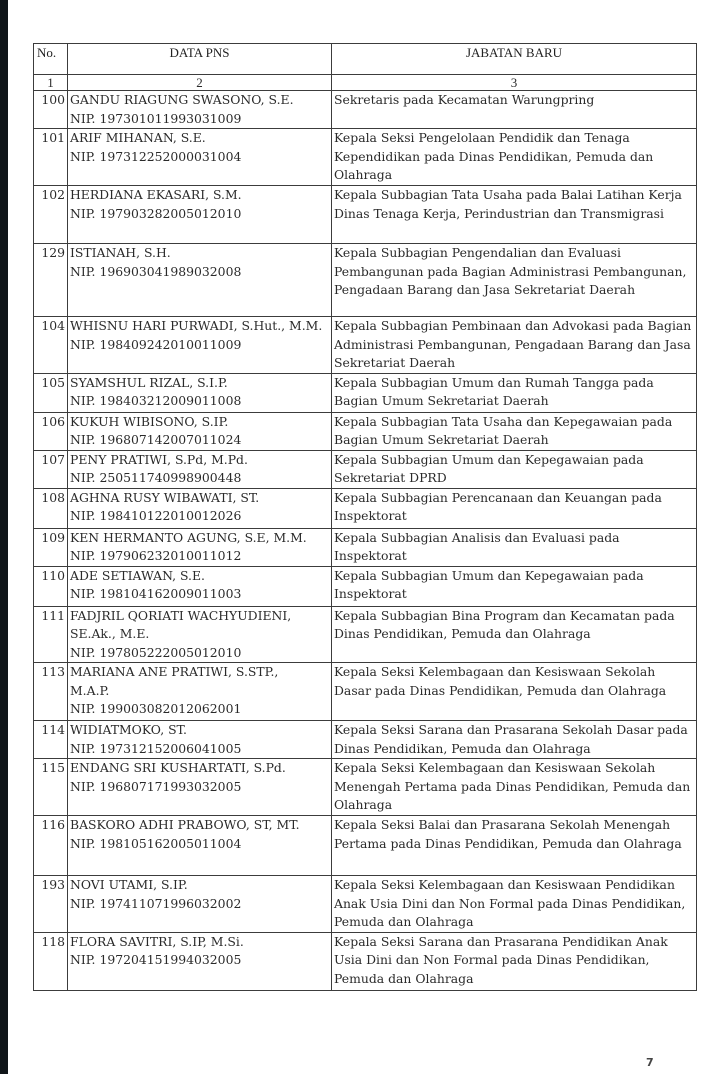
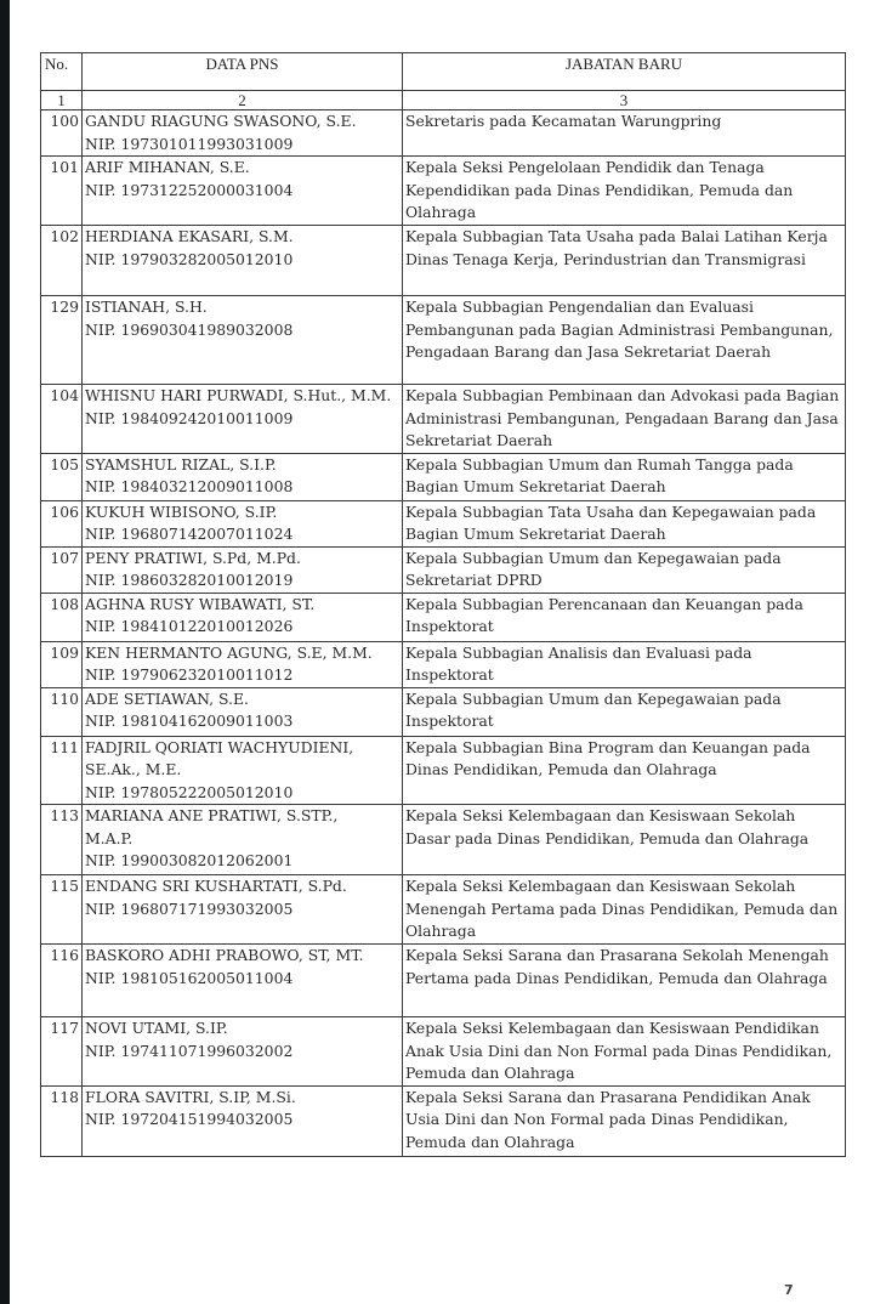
  No.	DATA PNS	JABATAN BARU
  1	2	3
  100	GANDU RIAGUNG SWASONO, S.E.NIP. 197301011993031009	Sekretaris pada Kecamatan Warungpring
  101	ARIF MIHANAN, S.E.NIP. 197312252000031004	Kepala Seksi Pengelolaan Pendidik dan Tenaga Kependidikan pada Dinas Pendidikan, Pemuda dan Olahraga
  102	HERDIANA EKASARI, S.M.NIP. 197903282005012010	Kepala Subbagian Tata Usaha pada Balai Latihan Kerja Dinas Tenaga Kerja, Perindustrian dan Transmigrasi
  129	ISTIANAH, S.H.NIP. 196903041989032008	Kepala Subbagian Pengendalian dan Evaluasi Pembangunan pada Bagian Administrasi Pembangunan, Pengadaan Barang dan Jasa Sekretariat Daerah
  104	WHISNU HARI PURWADI, S.Hut., M.M.NIP. 198409242010011009	Kepala Subbagian Pembinaan dan Advokasi pada Bagian Administrasi Pembangunan, Pengadaan Barang dan Jasa Sekretariat Daerah
  105	SYAMSHUL RIZAL, S.I.P.NIP. 198403212009011008	Kepala Subbagian Umum dan Rumah Tangga pada Bagian Umum Sekretariat Daerah
  106	KUKUH WIBISONO, S.IP.NIP. 196807142007011024	Kepala Subbagian Tata Usaha dan Kepegawaian pada Bagian Umum Sekretariat Daerah
- 107	PENY PRATIWI, S.Pd, M.Pd.NIP. 250511740998900448	Kepala Subbagian Umum dan Kepegawaian pada Sekretariat DPRD
+ 107	PENY PRATIWI, S.Pd, M.Pd.NIP. 198603282010012019	Kepala Subbagian Umum dan Kepegawaian pada Sekretariat DPRD
  108	AGHNA RUSY WIBAWATI, ST.NIP. 198410122010012026	Kepala Subbagian Perencanaan dan Keuangan pada Inspektorat
  109	KEN HERMANTO AGUNG, S.E, M.M.NIP. 197906232010011012	Kepala Subbagian Analisis dan Evaluasi pada Inspektorat
  110	ADE SETIAWAN, S.E.NIP. 198104162009011003	Kepala Subbagian Umum dan Kepegawaian pada Inspektorat
- 111	FADJRIL QORIATI WACHYUDIENI,SE.Ak., M.E.NIP. 197805222005012010	Kepala Subbagian Bina Program dan Kecamatan pada Dinas Pendidikan, Pemuda dan Olahraga
+ 111	FADJRIL QORIATI WACHYUDIENI,SE.Ak., M.E.NIP. 197805222005012010	Kepala Subbagian Bina Program dan Keuangan pada Dinas Pendidikan, Pemuda dan Olahraga
  113	MARIANA ANE PRATIWI, S.STP.,M.A.P.NIP. 199003082012062001	Kepala Seksi Kelembagaan dan Kesiswaan Sekolah Dasar pada Dinas Pendidikan, Pemuda dan Olahraga
- 114	WIDIATMOKO, ST.NIP. 197312152006041005	Kepala Seksi Sarana dan Prasarana Sekolah Dasar pada Dinas Pendidikan, Pemuda dan Olahraga
  115	ENDANG SRI KUSHARTATI, S.Pd.NIP. 196807171993032005	Kepala Seksi Kelembagaan dan Kesiswaan Sekolah Menengah Pertama pada Dinas Pendidikan, Pemuda dan Olahraga
- 116	BASKORO ADHI PRABOWO, ST, MT.NIP. 198105162005011004	Kepala Seksi Balai dan Prasarana Sekolah Menengah Pertama pada Dinas Pendidikan, Pemuda dan Olahraga
+ 116	BASKORO ADHI PRABOWO, ST, MT.NIP. 198105162005011004	Kepala Seksi Sarana dan Prasarana Sekolah Menengah Pertama pada Dinas Pendidikan, Pemuda dan Olahraga
- 193	NOVI UTAMI, S.IP.NIP. 197411071996032002	Kepala Seksi Kelembagaan dan Kesiswaan Pendidikan Anak Usia Dini dan Non Formal pada Dinas Pendidikan, Pemuda dan Olahraga
+ 117	NOVI UTAMI, S.IP.NIP. 197411071996032002	Kepala Seksi Kelembagaan dan Kesiswaan Pendidikan Anak Usia Dini dan Non Formal pada Dinas Pendidikan, Pemuda dan Olahraga
  118	FLORA SAVITRI, S.IP, M.Si.NIP. 197204151994032005	Kepala Seksi Sarana dan Prasarana Pendidikan Anak Usia Dini dan Non Formal pada Dinas Pendidikan, Pemuda dan Olahraga
  7
